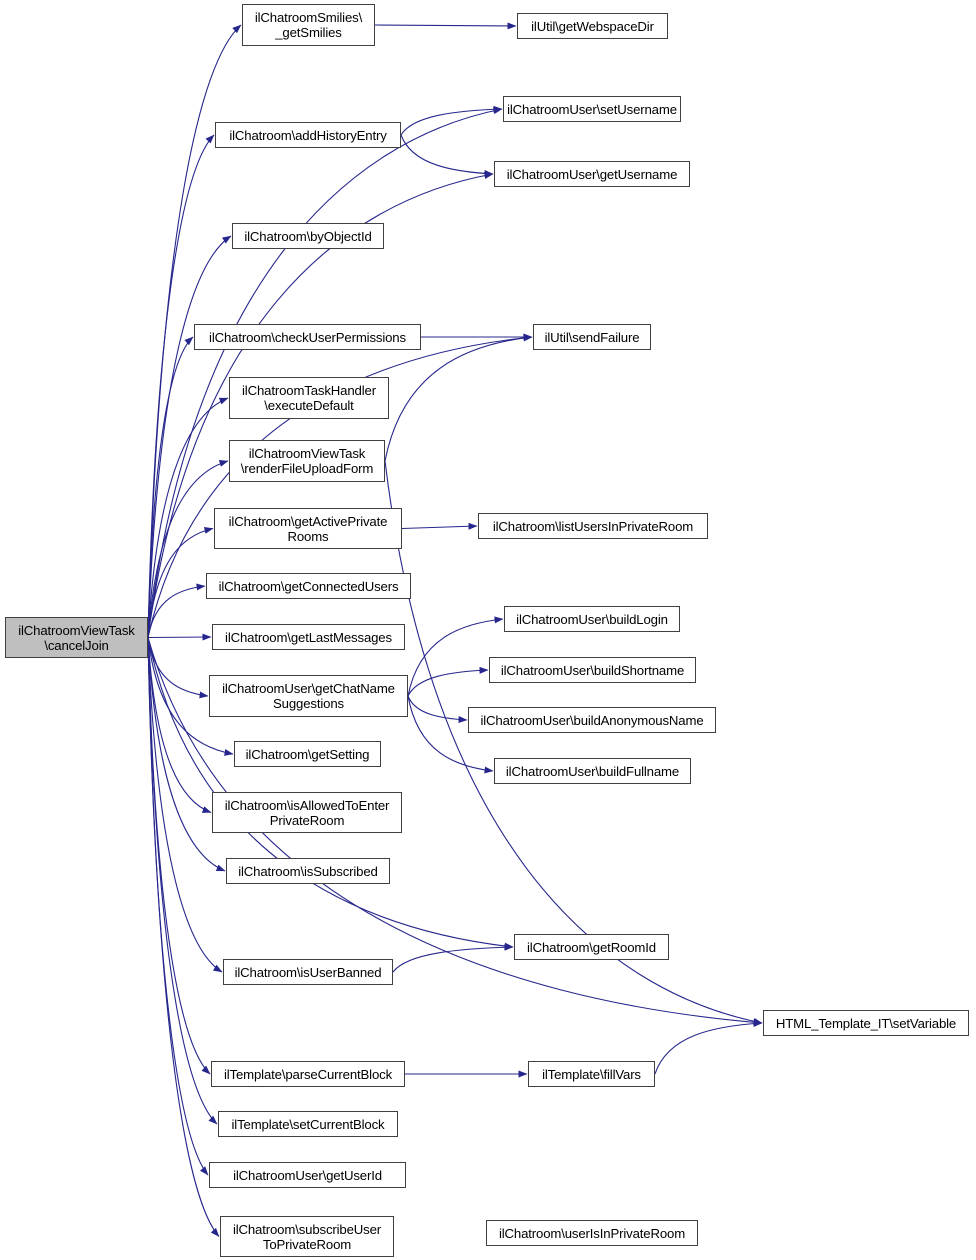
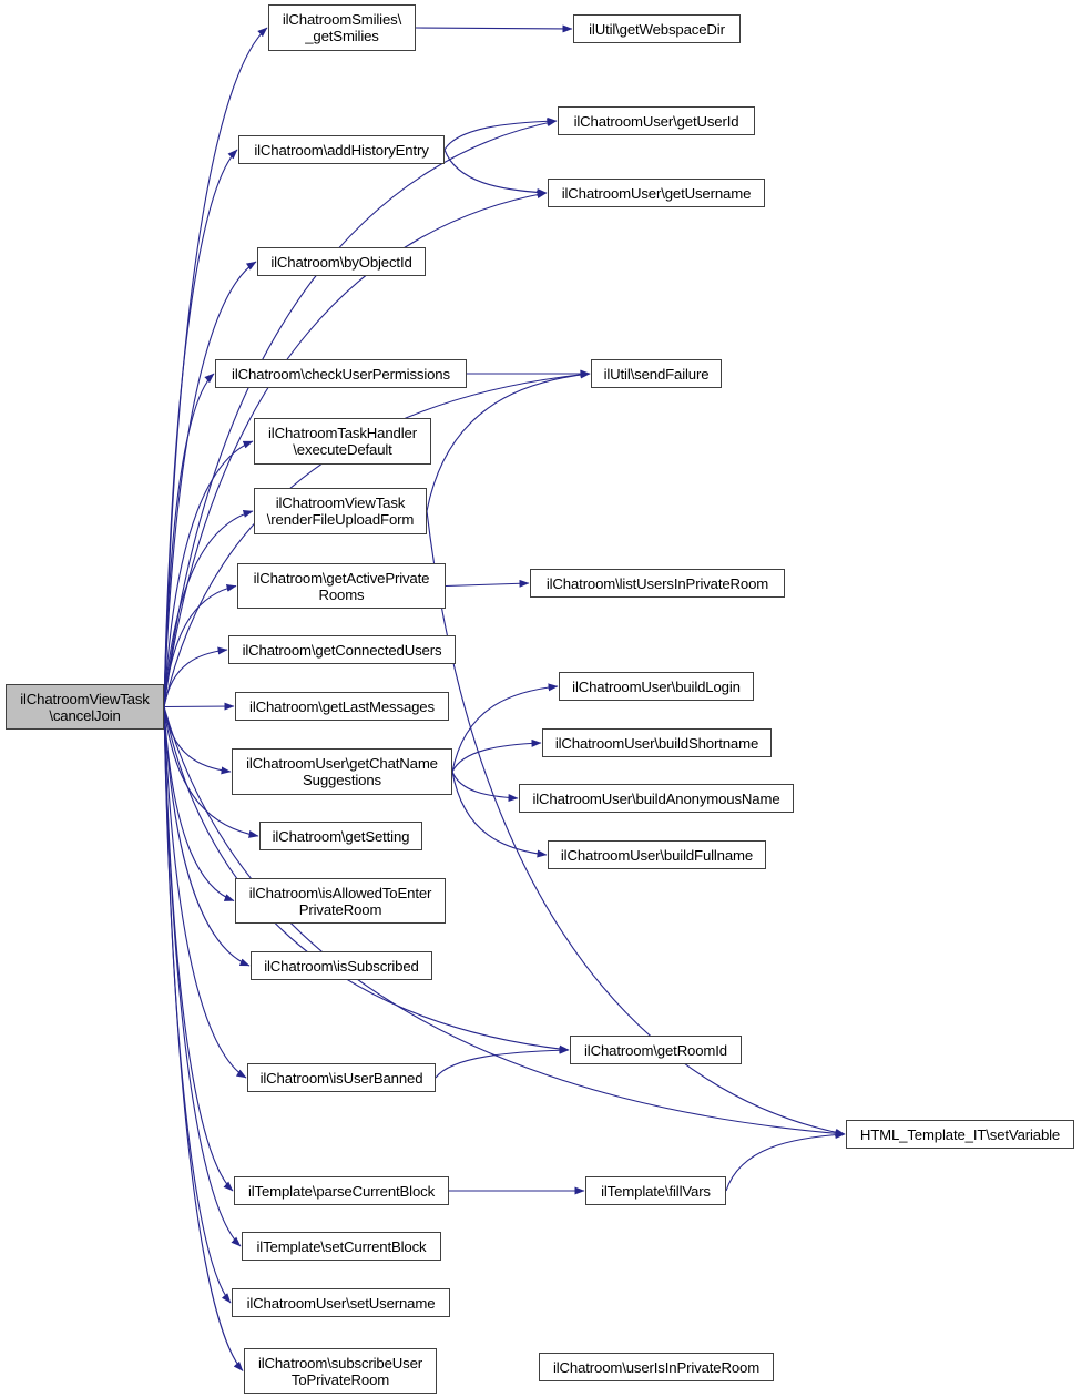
  ilChatroomViewTask
  \cancelJoin
  ilChatroomSmilies\
  _getSmilies
  ilUtil\getWebspaceDir
  ilChatroom\addHistoryEntry
- ilChatroomUser\setUsername
+ ilChatroomUser\getUserId
  ilChatroomUser\getUsername
  ilChatroom\byObjectId
  ilChatroom\checkUserPermissions
  ilUtil\sendFailure
  ilChatroomTaskHandler
  \executeDefault
  ilChatroomViewTask
  \renderFileUploadForm
  ilChatroom\getActivePrivate
  Rooms
  ilChatroom\listUsersInPrivateRoom
  ilChatroom\getConnectedUsers
  ilChatroom\getLastMessages
  ilChatroomUser\getChatName
  Suggestions
  ilChatroomUser\buildLogin
  ilChatroomUser\buildShortname
  ilChatroomUser\buildAnonymousName
  ilChatroomUser\buildFullname
  ilChatroom\getSetting
  ilChatroom\isAllowedToEnter
  PrivateRoom
  ilChatroom\isSubscribed
  ilChatroom\getRoomId
  ilChatroom\isUserBanned
  HTML_Template_IT\setVariable
  ilTemplate\parseCurrentBlock
  ilTemplate\fillVars
  ilTemplate\setCurrentBlock
- ilChatroomUser\getUserId
+ ilChatroomUser\setUsername
  ilChatroom\subscribeUser
  ToPrivateRoom
  ilChatroom\userIsInPrivateRoom
